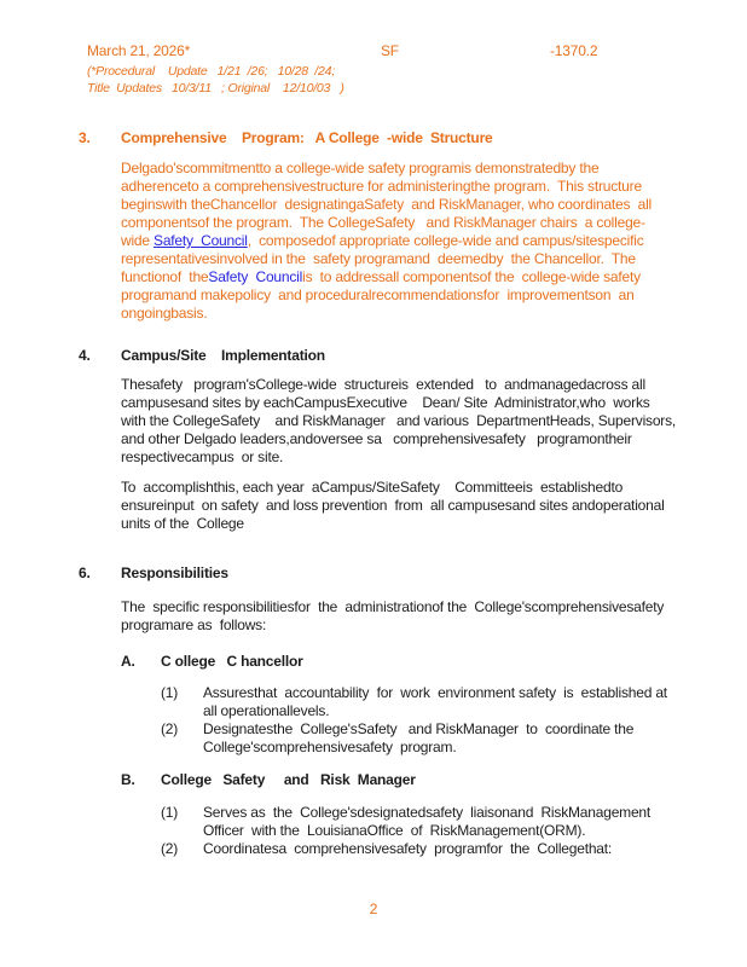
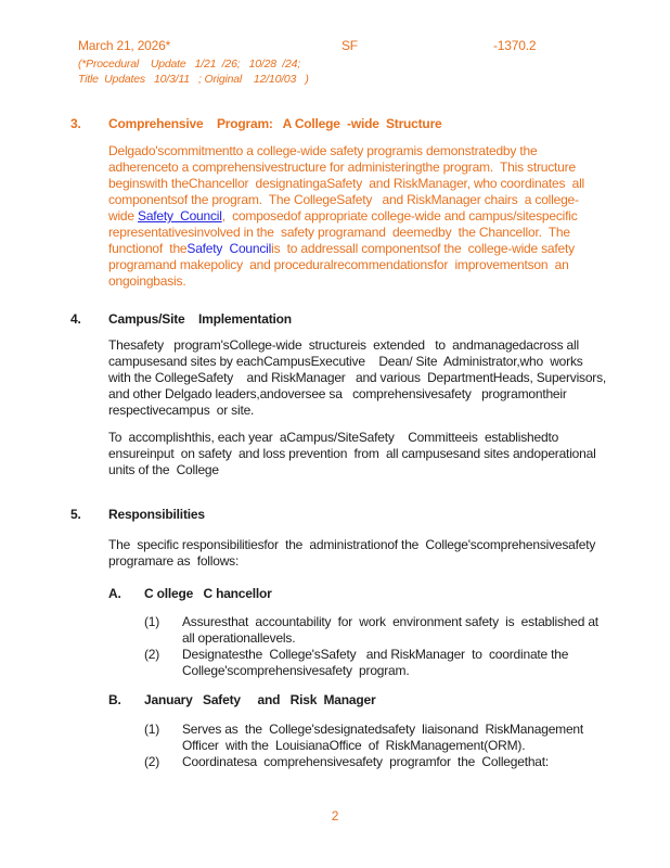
  March 21, 2026*
  SF
  -1370.2
  (*Procedural Update 1/21 /26; 10/28 /24;
  Title Updates 10/3/11 ; Original 12/10/03 )
  3.
  Comprehensive Program: A College -wide Structure
  Delgado'scommitmentto a college-wide safety programis demonstratedby the
  adherenceto a comprehensivestructure for administeringthe program. This structure
  beginswith theChancellor designatingaSafety and RiskManager, who coordinates all
  componentsof the program. The CollegeSafety and RiskManager chairs a college-
  wide Safety Council, composedof appropriate college-wide and campus/sitespecific
  representativesinvolved in the safety programand deemedby the Chancellor. The
  functionof theSafety Councilis to addressall componentsof the college-wide safety
  programand makepolicy and proceduralrecommendationsfor improvementson an
  ongoingbasis.
  4.
  Campus/Site Implementation
  Thesafety program'sCollege-wide structureis extended to andmanagedacross all
  campusesand sites by eachCampusExecutive Dean/ Site Administrator,who works
  with the CollegeSafety and RiskManager and various DepartmentHeads, Supervisors,
  and other Delgado leaders,andoversee sa comprehensivesafety programontheir
  respectivecampus or site.
  To accomplishthis, each year aCampus/SiteSafety Committeeis establishedto
  ensureinput on safety and loss prevention from all campusesand sites andoperational
  units of the College
- 6.
+ 5.
  Responsibilities
  The specific responsibilitiesfor the administrationof the College'scomprehensivesafety
  programare as follows:
  A.
  C ollege C hancellor
  (1)
  Assuresthat accountability for work environment safety is established at
  all operationallevels.
  (2)
  Designatesthe College'sSafety and RiskManager to coordinate the
  College'scomprehensivesafety program.
  B.
- College Safety and Risk Manager
+ January Safety and Risk Manager
  (1)
  Serves as the College'sdesignatedsafety liaisonand RiskManagement
  Officer with the LouisianaOffice of RiskManagement(ORM).
  (2)
  Coordinatesa comprehensivesafety programfor the Collegethat:
  2
